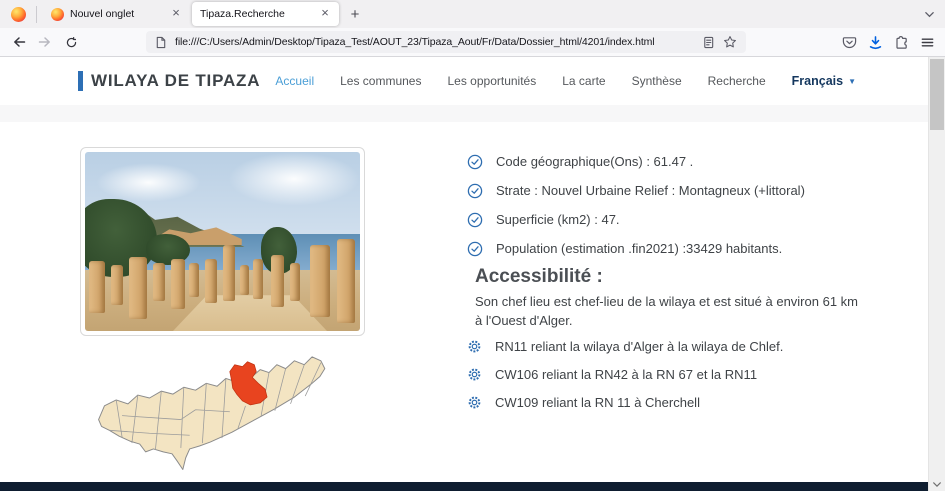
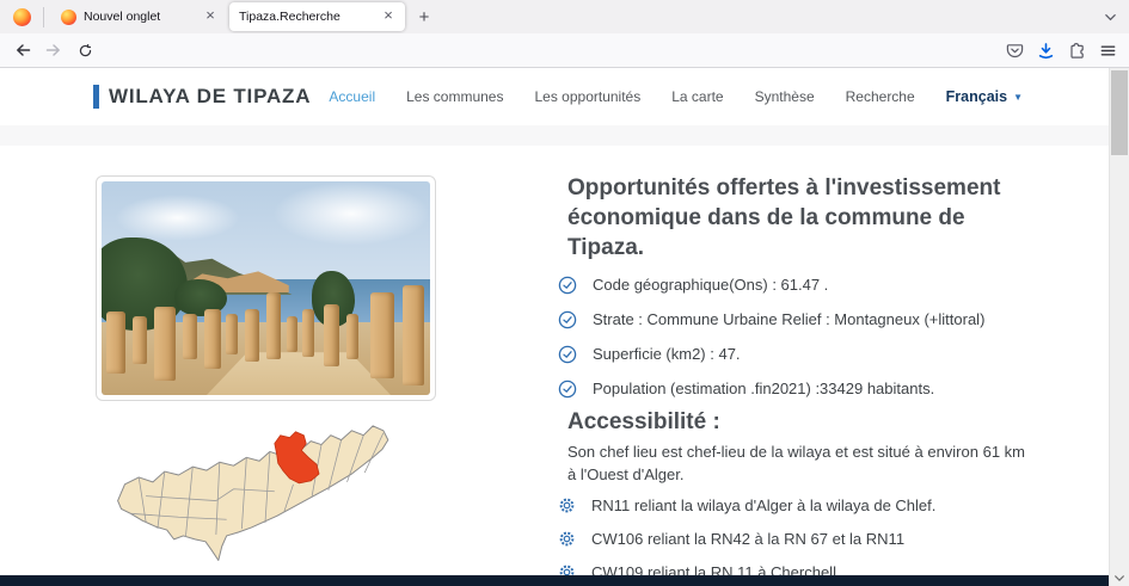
  Nouvel onglet
  ×
  Tipaza.Recherche
  ×
  +
- file:///C:/Users/Admin/Desktop/Tipaza_Test/AOUT_23/Tipaza_Aout/Fr/Data/Dossier_html/4201/index.html
  WILAYA DE TIPAZA
  Accueil
  Les communes
  Les opportunités
  La carte
  Synthèse
  Recherche
  Français
  ▼
+ Opportunités offertes à l'investissement économique dans de la commune de Tipaza.
  Code géographique(Ons) : 61.47 .
- Strate : Nouvel Urbaine Relief : Montagneux (+littoral)
+ Strate : Commune Urbaine Relief : Montagneux (+littoral)
  Superficie (km2) : 47.
  Population (estimation .fin2021) :33429 habitants.
  Accessibilité :
  Son chef lieu est chef-lieu de la wilaya et est situé à environ 61 km à l'Ouest d'Alger.
  RN11 reliant la wilaya d'Alger à la wilaya de Chlef.
  CW106 reliant la RN42 à la RN 67 et la RN11
  CW109 reliant la RN 11 à Cherchell
